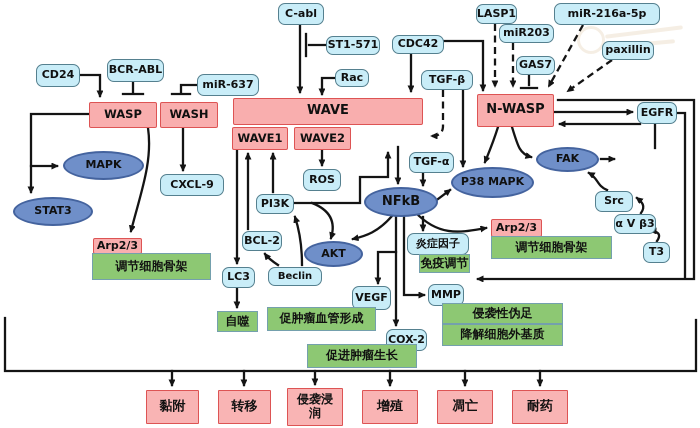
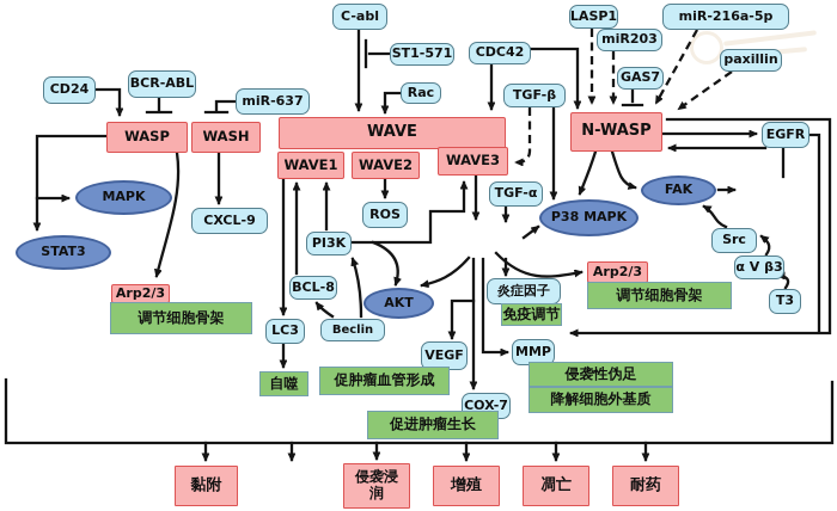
  CD24
  BCR-ABL
  miR-637
  C-abl
  ST1-571
  CDC42
  Rac
  TGF-β
  LASP1
  miR203
  miR-216a-5p
  GAS7
  paxillin
  EGFR
  Src
  α V β3
  T3
  TGF-α
  CXCL-9
  ROS
  PI3K
- BCL-2
+ BCL-8
  Beclin
  LC3
  VEGF
- COX-2
+ COX-7
  MMP
  炎症因子
  WASP
  WASH
  WAVE
  WAVE1
  WAVE2
+ WAVE3
  N-WASP
  Arp2/3
  Arp2/3
  调节细胞骨架
  调节细胞骨架
  免疫调节
  自噬
  促肿瘤血管形成
  促进肿瘤生长
  侵袭性伪足
  降解细胞外基质
  MAPK
  STAT3
- NFkB
  AKT
  P38 MAPK
  FAK
  黏附
- 转移
  侵袭浸润
  增殖
  凋亡
  耐药
